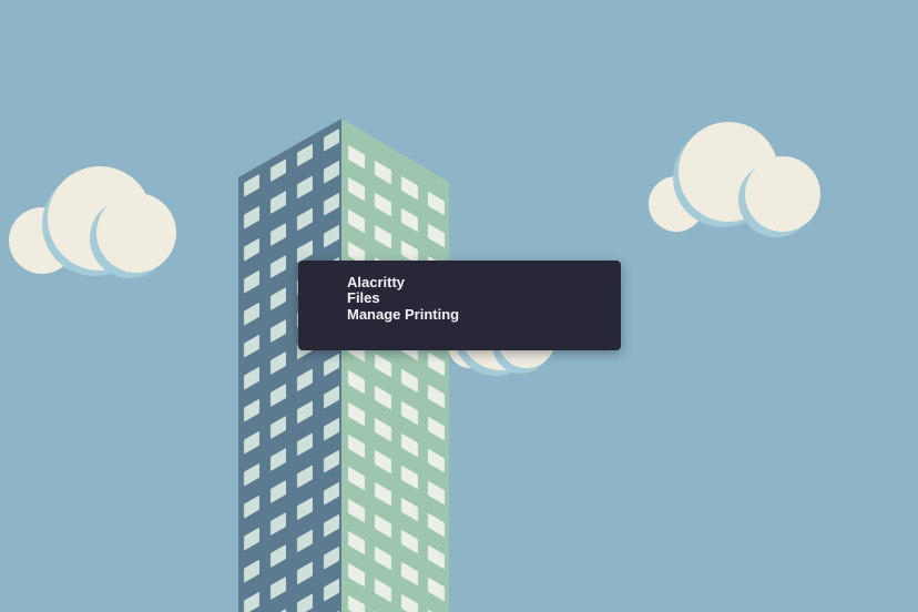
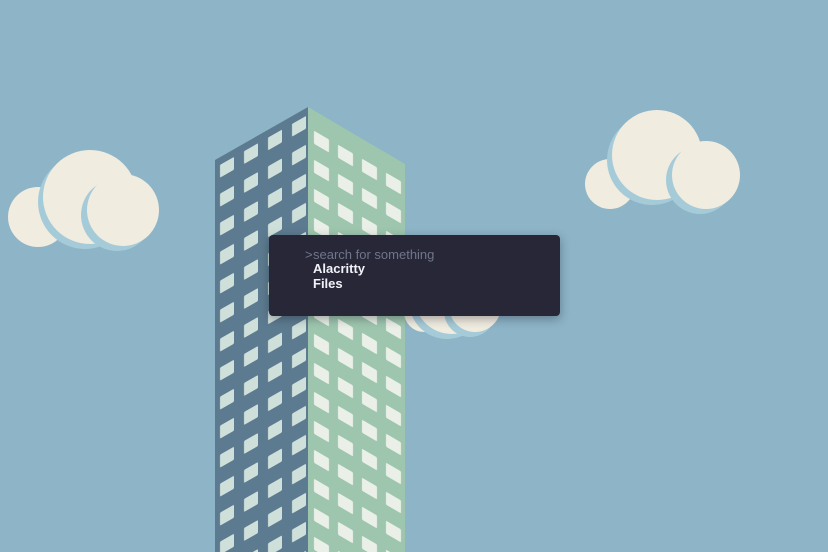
+ >
+ search for something
  Alacritty
  Files
- Manage Printing
